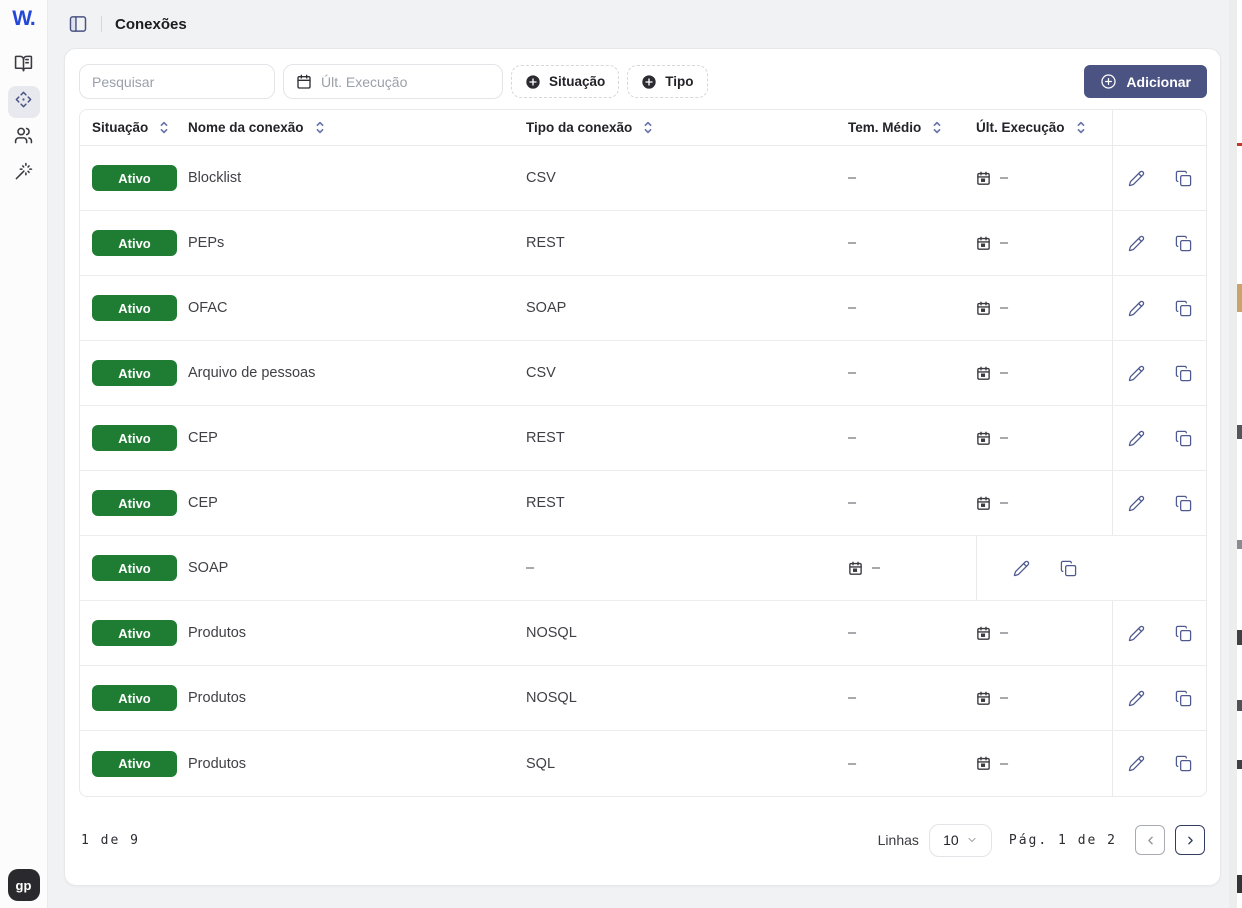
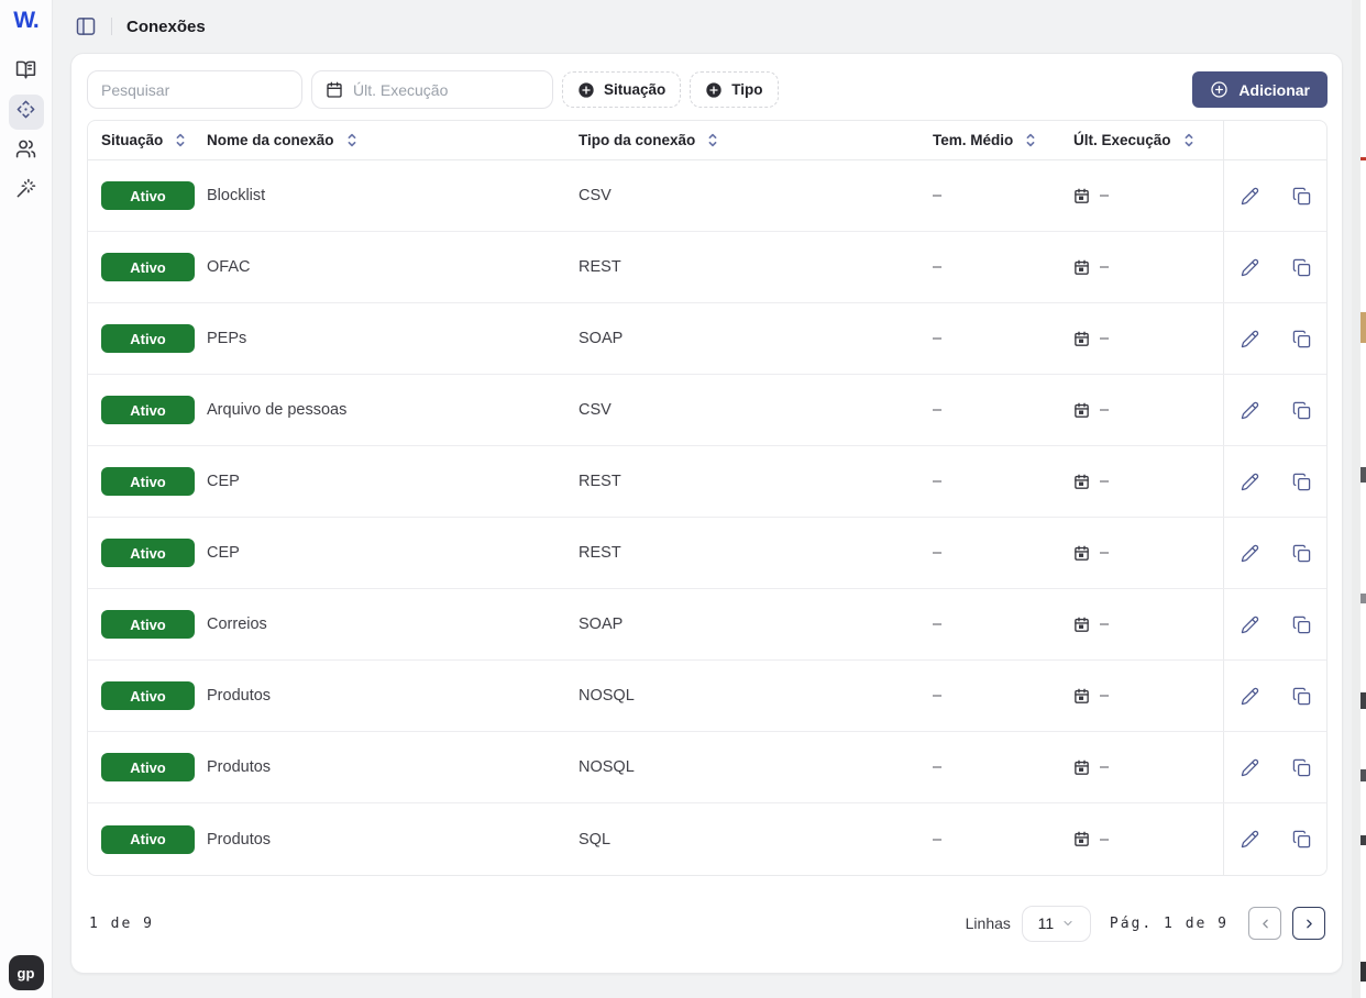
  W.
  gp
  Conexões
  Pesquisar
  Últ. Execução
  Situação
  Tipo
  Adicionar
  Situação
  Nome da conexão
  Tipo da conexão
  Tem. Médio
  Últ. Execução
  Ativo
  Blocklist
  CSV
  –
  –
  Ativo
- PEPs
+ OFAC
  REST
  –
  –
  Ativo
- OFAC
+ PEPs
  SOAP
  –
  –
  Ativo
  Arquivo de pessoas
  CSV
  –
  –
  Ativo
  CEP
  REST
  –
  –
  Ativo
  CEP
  REST
  –
  –
  Ativo
+ Correios
  SOAP
  –
  –
  Ativo
  Produtos
  NOSQL
  –
  –
  Ativo
  Produtos
  NOSQL
  –
  –
  Ativo
  Produtos
  SQL
  –
  –
  1 de 9
  Linhas
- 10
+ 11
- Pág. 1 de 2
+ Pág. 1 de 9
